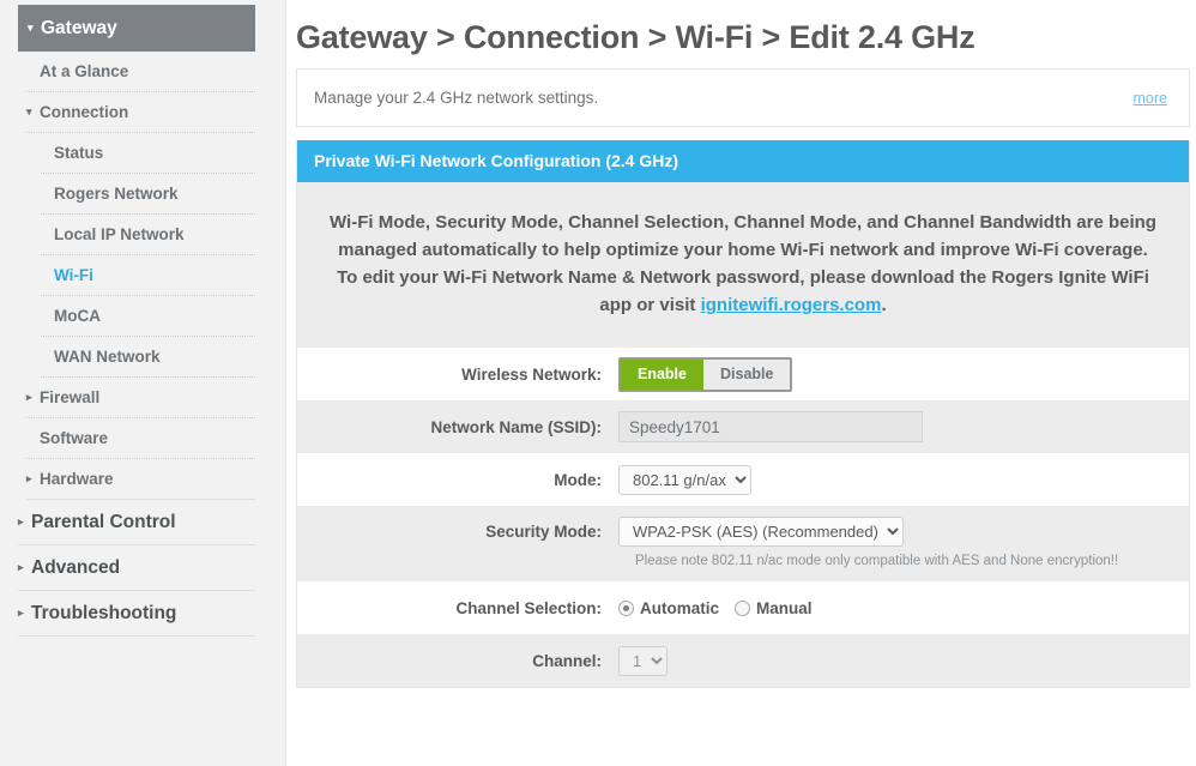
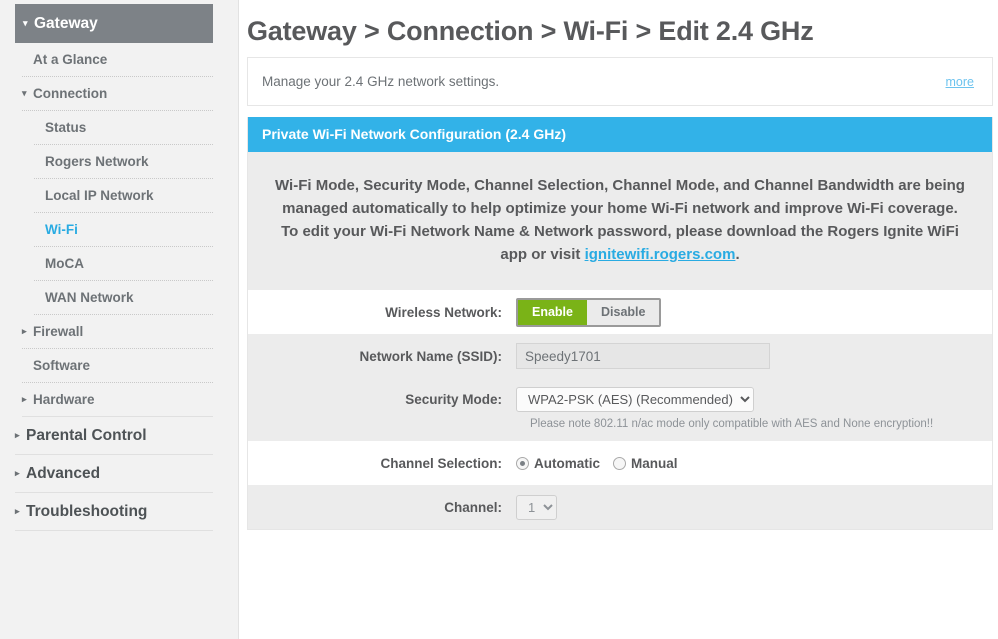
  Gateway
  At a Glance
  Connection
  Status
  Rogers Network
  Local IP Network
  Wi-Fi
  MoCA
  WAN Network
  Firewall
  Software
  Hardware
  Parental Control
  Advanced
  Troubleshooting
  Gateway > Connection > Wi-Fi > Edit 2.4 GHz
  Manage your 2.4 GHz network settings.
  more
  Private Wi-Fi Network Configuration (2.4 GHz)
  Wi-Fi Mode, Security Mode, Channel Selection, Channel Mode, and Channel Bandwidth are being managed automatically to help optimize your home Wi-Fi network and improve Wi-Fi coverage. To edit your Wi-Fi Network Name & Network password, please download the Rogers Ignite WiFi app or visit ignitewifi.rogers.com.
  Wireless Network:
  Enable
  Disable
  Network Name (SSID):
  Speedy1701
- Mode:
- 802.11 g/n/ax
  Security Mode:
  WPA2-PSK (AES) (Recommended)
  Please note 802.11 n/ac mode only compatible with AES and None encryption!!
  Channel Selection:
  Automatic
  Manual
  Channel:
  1
